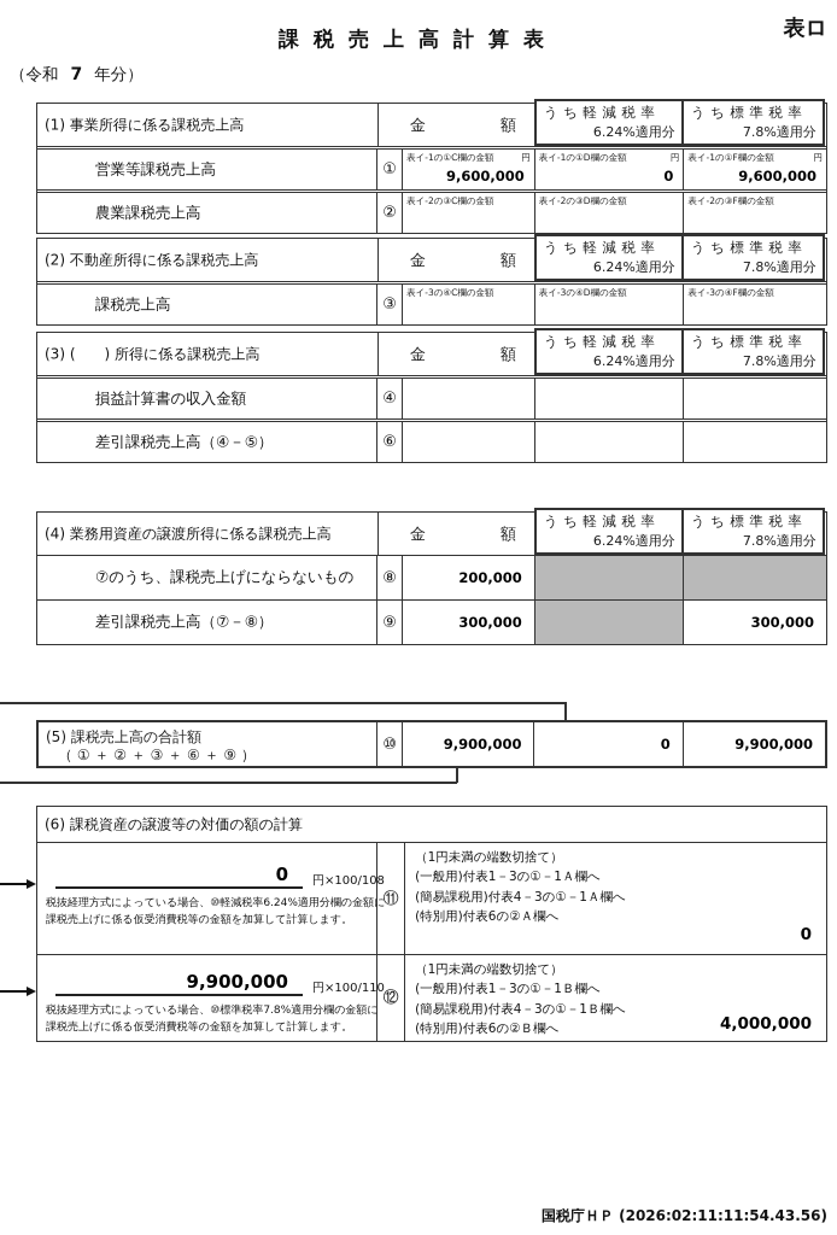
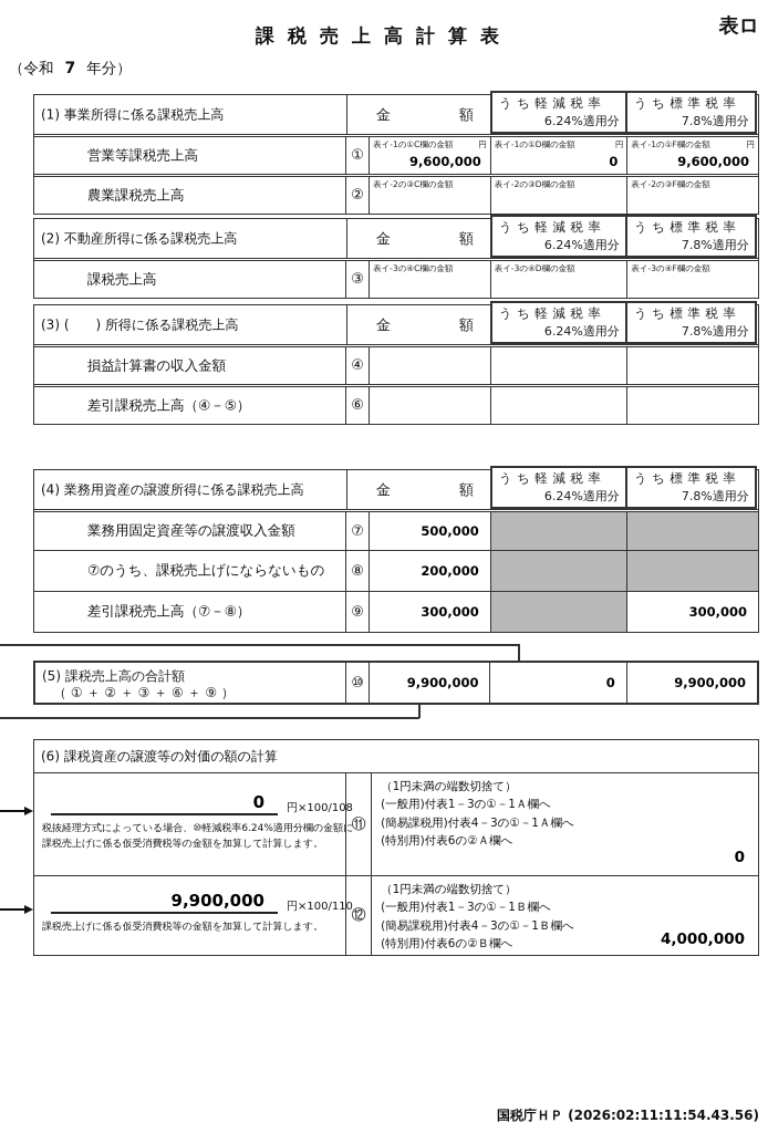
  課税売上高計算表
  表ロ
  （令和 7 年分）
  (1) 事業所得に係る課税売上高
  金
  額
  うち軽減税率
  6.24%適用分
  うち標準税率
  7.8%適用分
  営業等課税売上高
  ①
  表イ-1の①C欄の金額
  円
  9,600,000
  表イ-1の①D欄の金額
  円
  0
  表イ-1の①F欄の金額
  円
  9,600,000
  農業課税売上高
  ②
  表イ-2の③C欄の金額
  表イ-2の③D欄の金額
  表イ-2の③F欄の金額
  (2) 不動産所得に係る課税売上高
  金
  額
  うち軽減税率
  6.24%適用分
  うち標準税率
  7.8%適用分
  課税売上高
  ③
  表イ-3の④C欄の金額
  表イ-3の④D欄の金額
  表イ-3の④F欄の金額
  (3) ( ) 所得に係る課税売上高
  金
  額
  うち軽減税率
  6.24%適用分
  うち標準税率
  7.8%適用分
  損益計算書の収入金額
  ④
  差引課税売上高（④－⑤）
  ⑥
  (4) 業務用資産の譲渡所得に係る課税売上高
  金
  額
  うち軽減税率
  6.24%適用分
  うち標準税率
  7.8%適用分
+ 業務用固定資産等の譲渡収入金額
+ ⑦
+ 500,000
  ⑦のうち、課税売上げにならないもの
  ⑧
  200,000
  差引課税売上高（⑦－⑧）
  ⑨
  300,000
  300,000
  (5) 課税売上高の合計額
  （ ① ＋ ② ＋ ③ ＋ ⑥ ＋ ⑨ ）
  ⑩
  9,900,000
  0
  9,900,000
  (6) 課税資産の譲渡等の対価の額の計算
  0
  円×100/108
  税抜経理方式によっている場合、⑩軽減税率6.24%適用分欄の金額に
  課税売上げに係る仮受消費税等の金額を加算して計算します。
  ⑪
  （1円未満の端数切捨て）
  (一般用)付表1－3の①－1Ａ欄へ
  (簡易課税用)付表4－3の①－1Ａ欄へ
  (特別用)付表6の②Ａ欄へ
  0
  9,900,000
  円×100/110
- 税抜経理方式によっている場合、⑩標準税率7.8%適用分欄の金額に
  課税売上げに係る仮受消費税等の金額を加算して計算します。
  ⑫
  （1円未満の端数切捨て）
  (一般用)付表1－3の①－1Ｂ欄へ
  (簡易課税用)付表4－3の①－1Ｂ欄へ
  (特別用)付表6の②Ｂ欄へ
  4,000,000
  国税庁ＨＰ (2026:02:11:11:54.43.56)
